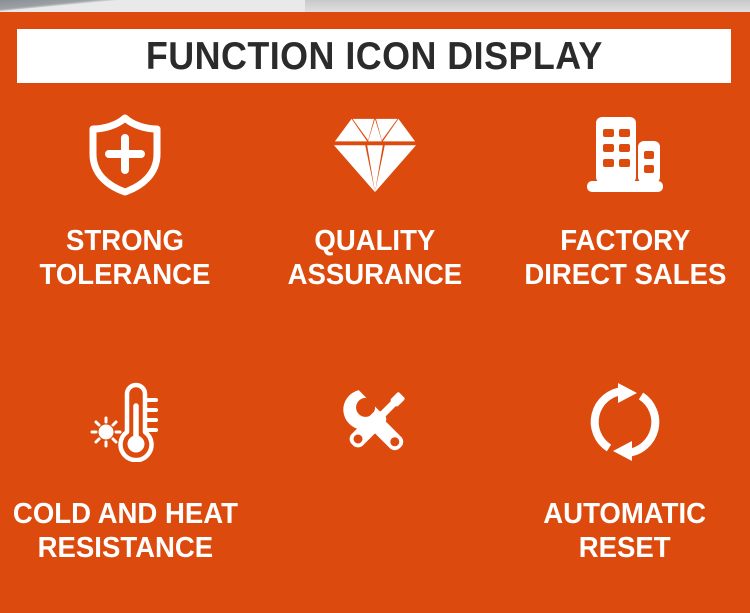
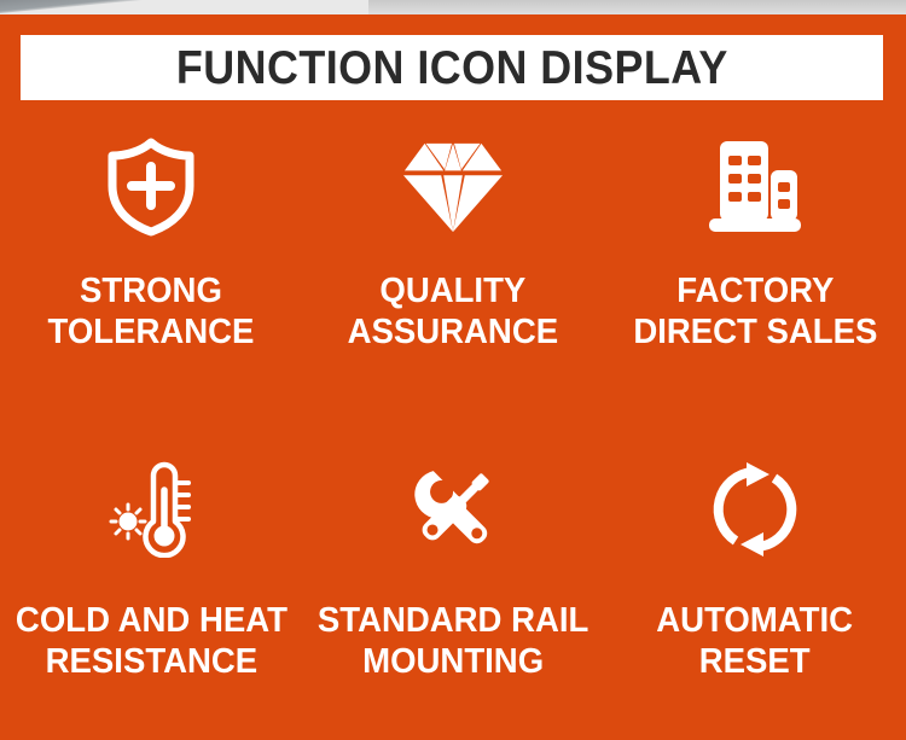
  FUNCTION ICON DISPLAY
  STRONG
  TOLERANCE
  QUALITY
  ASSURANCE
  FACTORY
  DIRECT SALES
  COLD AND HEAT
  RESISTANCE
+ STANDARD RAIL
+ MOUNTING
  AUTOMATIC
  RESET
